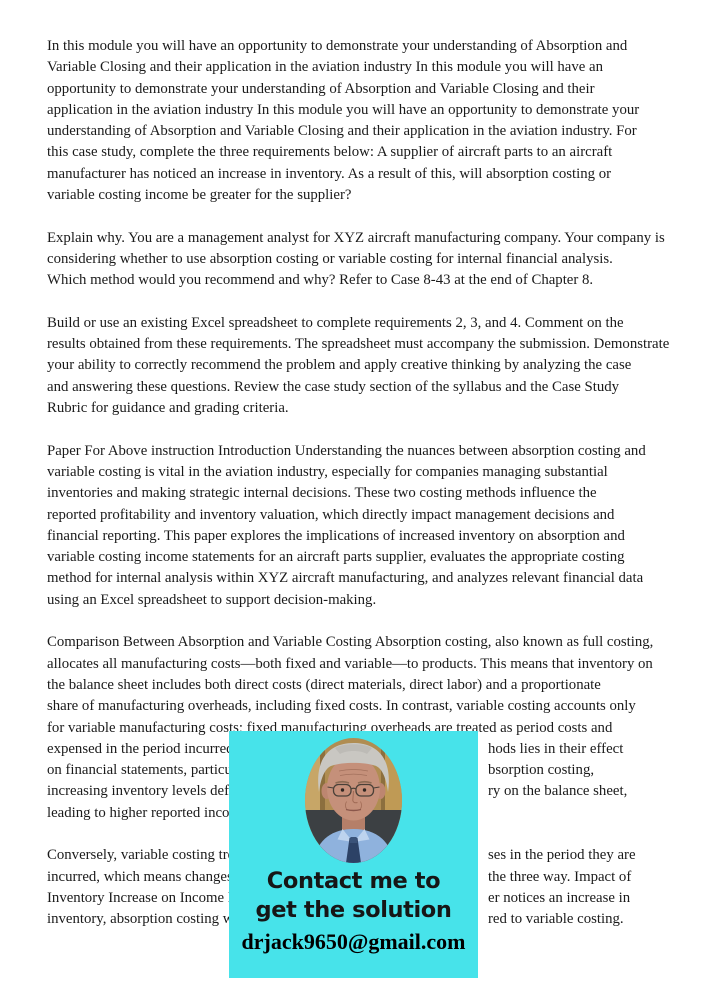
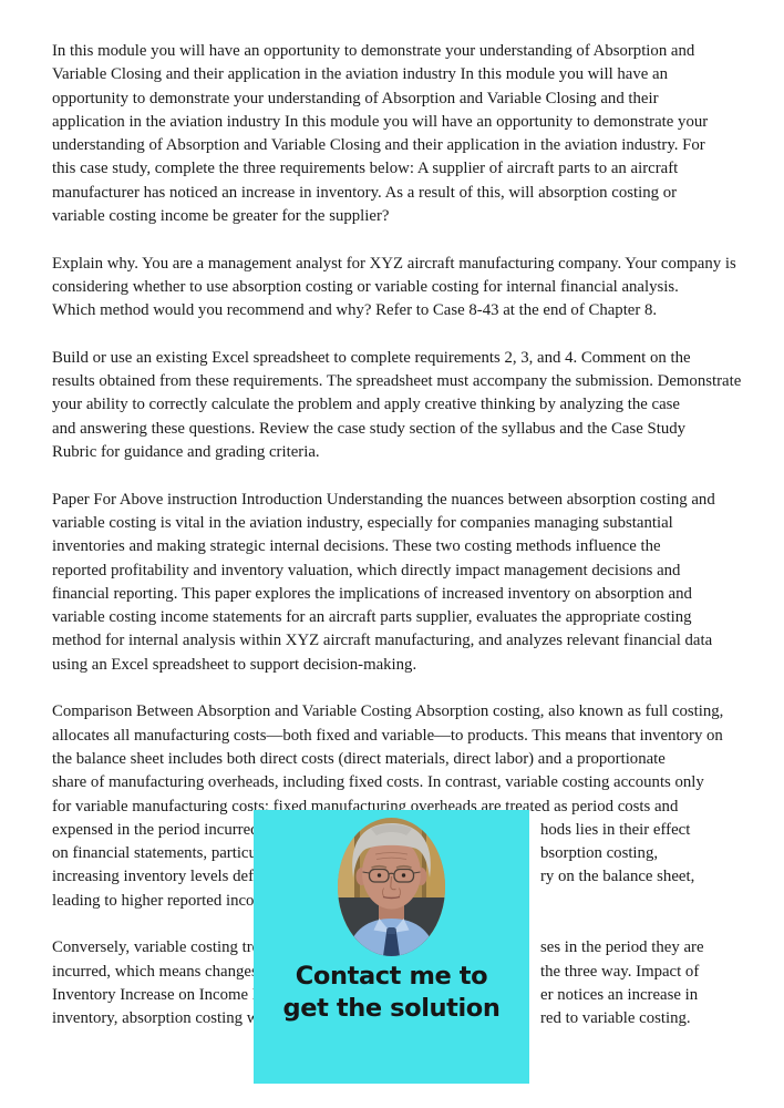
  In this module you will have an opportunity to demonstrate your understanding of Absorption and
  Variable Closing and their application in the aviation industry In this module you will have an
  opportunity to demonstrate your understanding of Absorption and Variable Closing and their
  application in the aviation industry In this module you will have an opportunity to demonstrate your
  understanding of Absorption and Variable Closing and their application in the aviation industry. For
  this case study, complete the three requirements below: A supplier of aircraft parts to an aircraft
  manufacturer has noticed an increase in inventory. As a result of this, will absorption costing or
  variable costing income be greater for the supplier?
  Explain why. You are a management analyst for XYZ aircraft manufacturing company. Your company is
  considering whether to use absorption costing or variable costing for internal financial analysis.
  Which method would you recommend and why? Refer to Case 8-43 at the end of Chapter 8.
  Build or use an existing Excel spreadsheet to complete requirements 2, 3, and 4. Comment on the
  results obtained from these requirements. The spreadsheet must accompany the submission. Demonstrate
- your ability to correctly recommend the problem and apply creative thinking by analyzing the case
+ your ability to correctly calculate the problem and apply creative thinking by analyzing the case
  and answering these questions. Review the case study section of the syllabus and the Case Study
  Rubric for guidance and grading criteria.
  Paper For Above instruction Introduction Understanding the nuances between absorption costing and
  variable costing is vital in the aviation industry, especially for companies managing substantial
  inventories and making strategic internal decisions. These two costing methods influence the
  reported profitability and inventory valuation, which directly impact management decisions and
  financial reporting. This paper explores the implications of increased inventory on absorption and
  variable costing income statements for an aircraft parts supplier, evaluates the appropriate costing
  method for internal analysis within XYZ aircraft manufacturing, and analyzes relevant financial data
  using an Excel spreadsheet to support decision-making.
  Comparison Between Absorption and Variable Costing Absorption costing, also known as full costing,
  allocates all manufacturing costs—both fixed and variable—to products. This means that inventory on
  the balance sheet includes both direct costs (direct materials, direct labor) and a proportionate
  share of manufacturing overheads, including fixed costs. In contrast, variable costing accounts only
  for variable manufacturing costs; fixed manufacturing overheads are treated as period costs and
  expensed in the period incurre
  hods lies in their effect
  on financial statements, partic
  bsorption costing,
  increasing inventory levels def
  ry on the balance sheet,
  leading to higher reported inco
  Conversely, variable costing tr
  ses in the period they are
  incurred, which means change
  the three way. Impact of
  Inventory Increase on Income
  er notices an increase in
  inventory, absorption costing
  red to variable costing.
  Contact me to
  get the solution
- drjack9650@gmail.com
